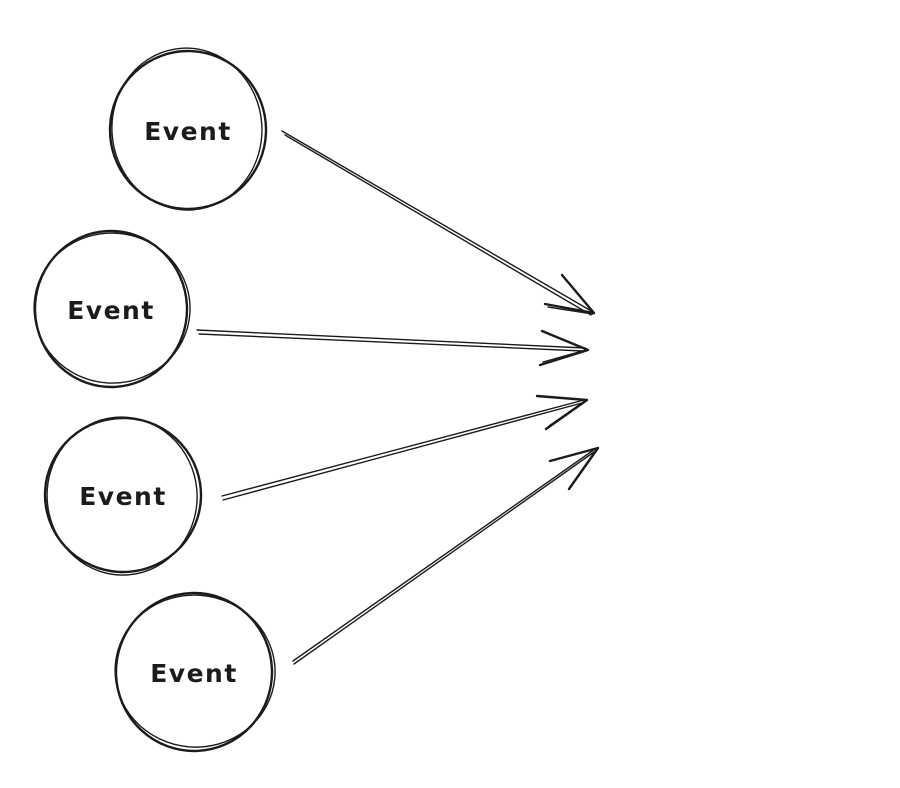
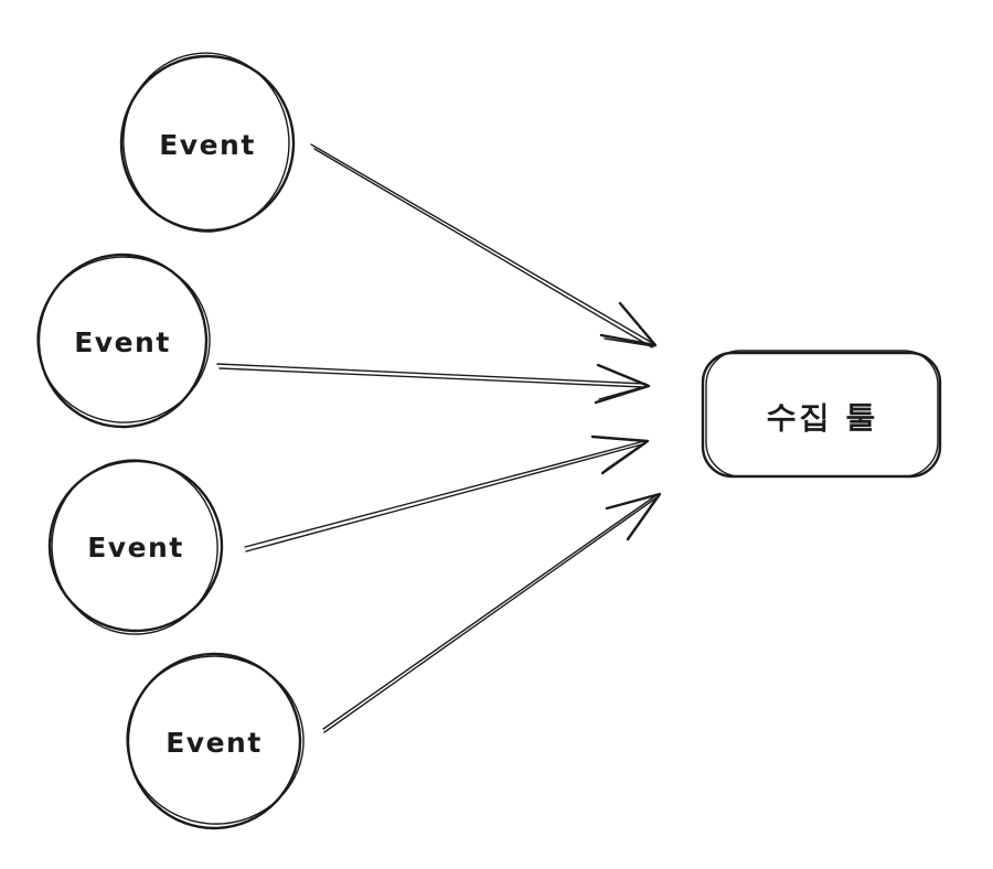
  Event
  Event
  Event
  Event
+ 수집 툴
